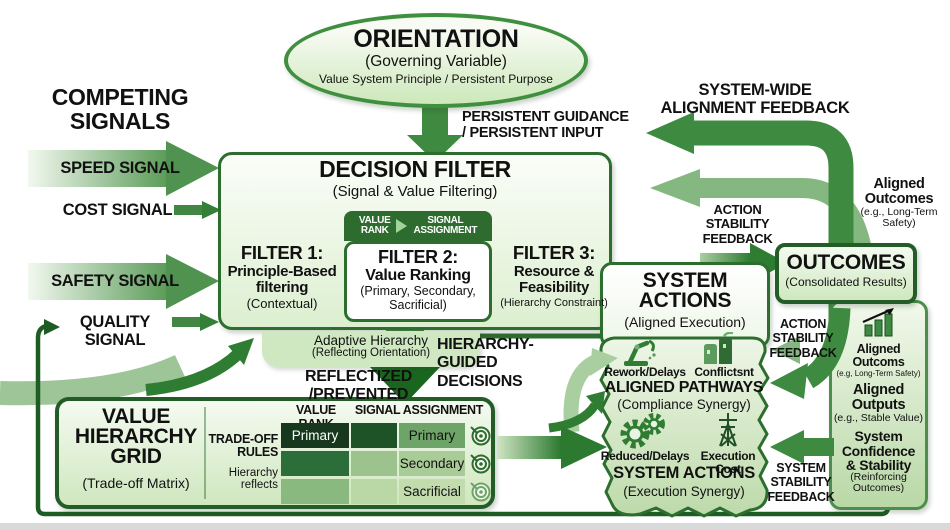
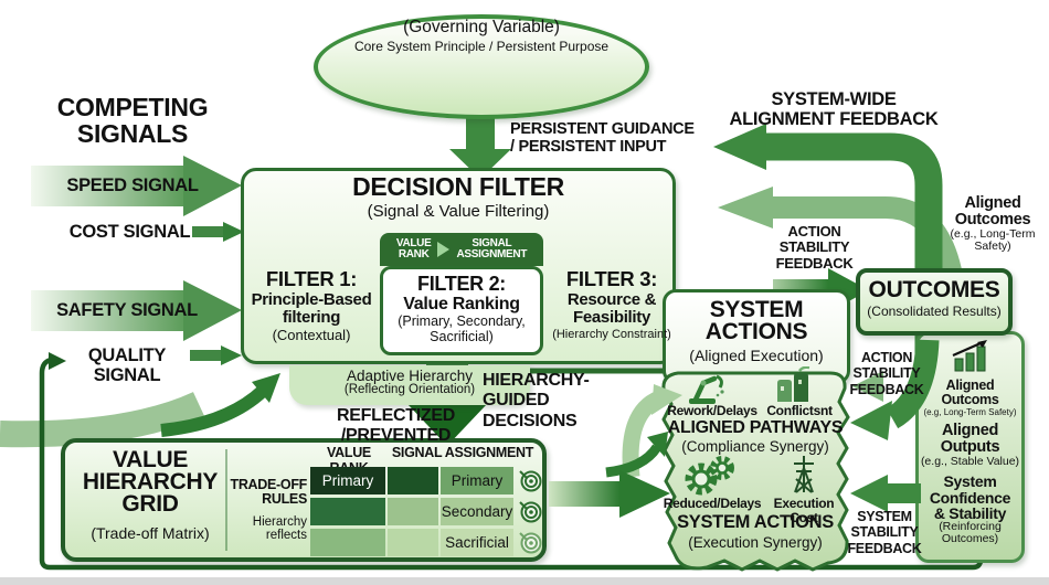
- ORIENTATION
  (Governing Variable)
- Value System Principle / Persistent Purpose
+ Core System Principle / Persistent Purpose
  Adaptive Hierarchy
  (Reflecting Orientation)
  SYSTEM
  ACTIONS
  (Aligned Execution)
  Aligned
  Outcoms
  (e.g, Long-Term Safety)
  Aligned
  Outputs
  (e.g., Stable Value)
  System
  Confidence
  & Stability
  (Reinforcing
  Outcomes)
  OUTCOMES
  (Consolidated Results)
  VALUE
  HIERARCHY
  GRID
  (Trade-off Matrix)
  TRADE-OFF
  RULES
  Hierarchy
  reflects
  SIGNAL ASSIGNMENT
  Primary
  Primary
  Secondary
  Sacrificial
  COMPETING
  SIGNALS
  SPEED SIGNAL
  COST SIGNAL
  SAFETY SIGNAL
  QUALITY SIGNAL
  PERSISTENT GUIDANCE
  / PERSISTENT INPUT
  SYSTEM-WIDE
  ALIGNMENT FEEDBACK
  DECISION FILTER
  (Signal & Value Filtering)
  VALUE
  RANK
  SIGNAL
  ASSIGNMENT
  FILTER 2:
  Value Ranking
  (Primary, Secondary,
  Sacrificial)
  FILTER 1:
  Principle-Based
  filtering
  (Contextual)
  FILTER 3:
  Resource &
  Feasibility
  (Hierarchy Constraint)
  REFLECTIZED
  /PREVENTED
  HIERARCHY-
  GUIDED
  DECISIONS
  ACTION
  STABILITY
  FEEDBACK
  Aligned
  Outcomes
  (e.g., Long-Term
  Safety)
  ACTION
  STABILITY
  FEEDBACK
  SYSTEM
  STABILITY
  FEEDBACK
  Rework/Delays
  Conflictsnt
  ALIGNED PATHWAYS
  (Compliance Synergy)
  Reduced/Delays
  Execution Cost
  SYSTEM ACTIONS
  (Execution Synergy)
